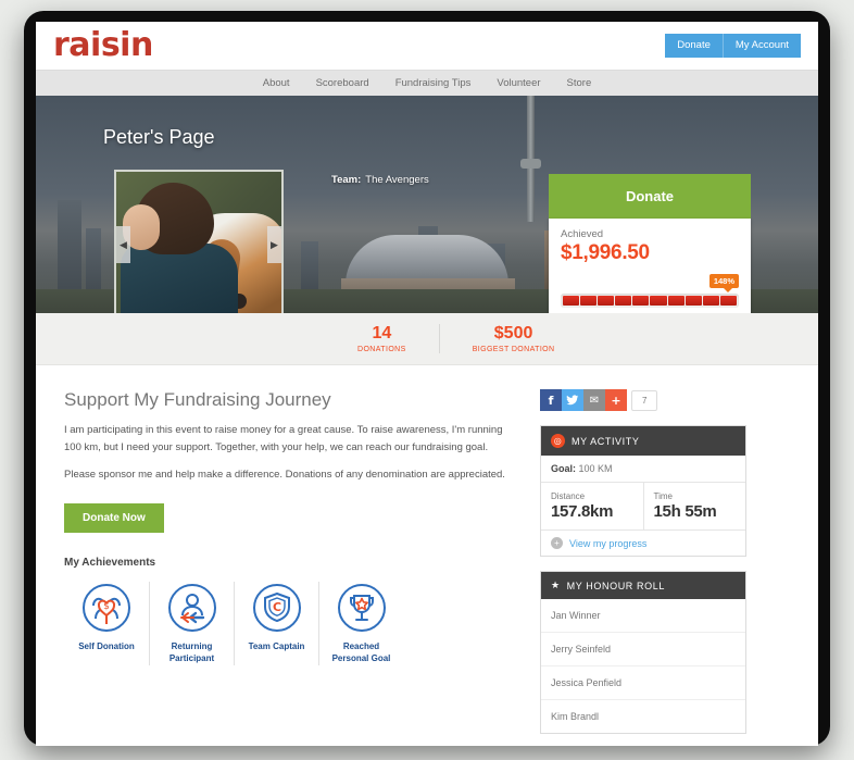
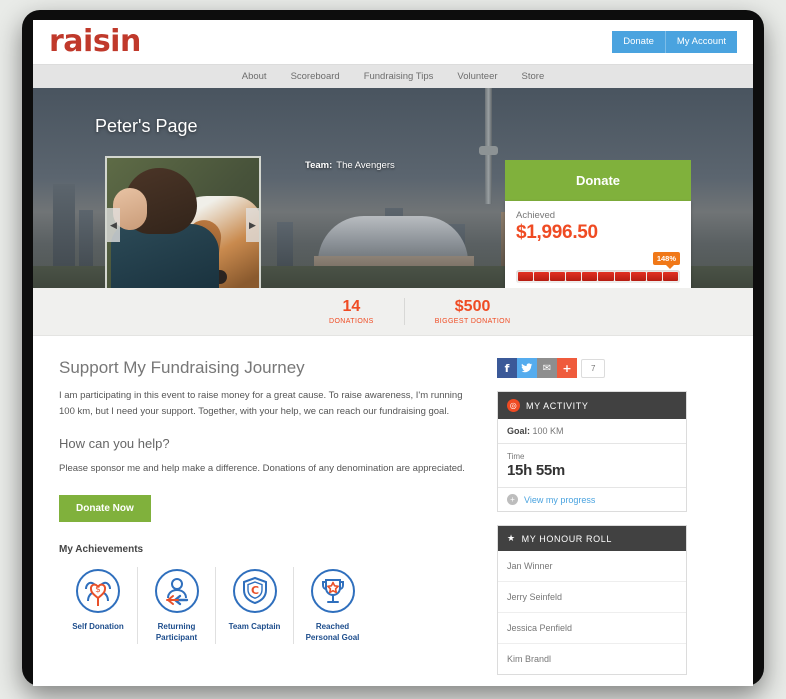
  raisin
  Donate
  My Account
  About
  Scoreboard
  Fundraising Tips
  Volunteer
  Store
  Peter's Page
  Team: The Avengers
  ◀
  ▶
  Donate
  Achieved
  $1,996.50
  148%
  14
  $500
  Support My Fundraising Journey
  I am participating in this event to raise money for a great cause. To raise awareness, I'm running 100 km, but I need your support. Together, with your help, we can reach our fundraising goal.
+ How can you help?
  Please sponsor me and help make a difference. Donations of any denomination are appreciated.
  Donate Now
  My Achievements
  $
  Self Donation
  Returning Participant
  C
  Team Captain
  Reached Personal Goal
  f
  ✉
  +
  7
  ◎
  MY ACTIVITY
  Goal: 100 KM
- Distance
- 157.8km
  Time
  15h 55m
  +
  View my progress
  ★
  MY HONOUR ROLL
  Jan Winner
  Jerry Seinfeld
  Jessica Penfield
  Kim Brandl
